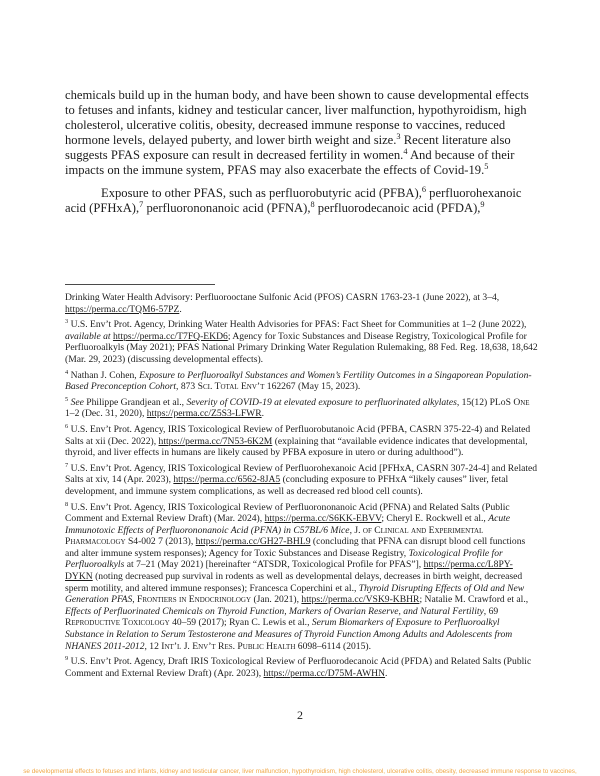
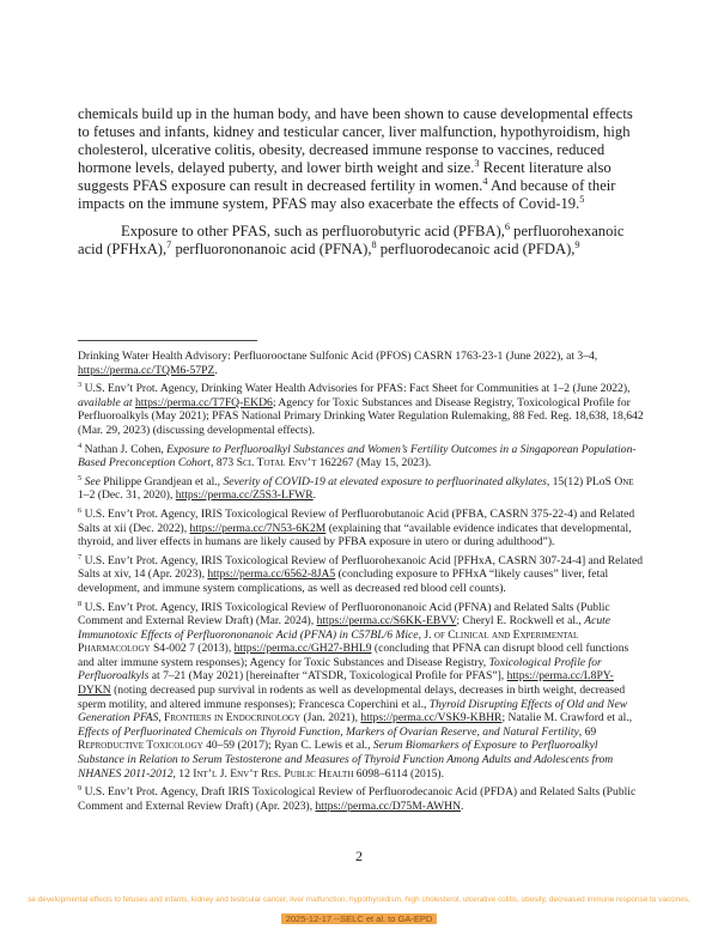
  chemicals build up in the human body, and have been shown to cause developmental effects to fetuses and infants, kidney and testicular cancer, liver malfunction, hypothyroidism, high cholesterol, ulcerative colitis, obesity, decreased immune response to vaccines, reduced hormone levels, delayed puberty, and lower birth weight and size.3 Recent literature also suggests PFAS exposure can result in decreased fertility in women.4 And because of their impacts on the immune system, PFAS may also exacerbate the effects of Covid-19.5
  Exposure to other PFAS, such as perfluorobutyric acid (PFBA),6 perfluorohexanoic acid (PFHxA),7 perfluorononanoic acid (PFNA),8 perfluorodecanoic acid (PFDA),9
  Drinking Water Health Advisory: Perfluorooctane Sulfonic Acid (PFOS) CASRN 1763-23-1 (June 2022), at 3–4, https://perma.cc/TQM6-57PZ.
  U.S. Env’t Prot. Agency, Drinking Water Health Advisories for PFAS: Fact Sheet for Communities at 1–2 (June 2022), available at https://perma.cc/T7FQ-EKD6; Agency for Toxic Substances and Disease Registry, Toxicological Profile for Perfluoroalkyls (May 2021); PFAS National Primary Drinking Water Regulation Rulemaking, 88 Fed. Reg. 18,638, 18,642 (Mar. 29, 2023) (discussing developmental effects).
  Nathan J. Cohen, Exposure to Perfluoroalkyl Substances and Women’s Fertility Outcomes in a Singaporean Population-Based Preconception Cohort, 873 Sci. Total Env’t 162267 (May 15, 2023).
  See Philippe Grandjean et al., Severity of COVID-19 at elevated exposure to perfluorinated alkylates, 15(12) PLoS One 1–2 (Dec. 31, 2020), https://perma.cc/Z5S3-LFWR.
  U.S. Env’t Prot. Agency, IRIS Toxicological Review of Perfluorobutanoic Acid (PFBA, CASRN 375-22-4) and Related Salts at xii (Dec. 2022), https://perma.cc/7N53-6K2M (explaining that “available evidence indicates that developmental, thyroid, and liver effects in humans are likely caused by PFBA exposure in utero or during adulthood”).
  U.S. Env’t Prot. Agency, IRIS Toxicological Review of Perfluorohexanoic Acid [PFHxA, CASRN 307-24-4] and Related Salts at xiv, 14 (Apr. 2023), https://perma.cc/6562-8JA5 (concluding exposure to PFHxA “likely causes” liver, fetal development, and immune system complications, as well as decreased red blood cell counts).
  U.S. Env’t Prot. Agency, IRIS Toxicological Review of Perfluorononanoic Acid (PFNA) and Related Salts (Public Comment and External Review Draft) (Mar. 2024), https://perma.cc/S6KK-EBVV; Cheryl E. Rockwell et al., Acute Immunotoxic Effects of Perfluorononanoic Acid (PFNA) in C57BL/6 Mice, J. of Clinical and Experimental Pharmacology S4-002 7 (2013), https://perma.cc/GH27-BHL9 (concluding that PFNA can disrupt blood cell functions and alter immune system responses); Agency for Toxic Substances and Disease Registry, Toxicological Profile for Perfluoroalkyls at 7–21 (May 2021) [hereinafter “ATSDR, Toxicological Profile for PFAS”], https://perma.cc/L8PY-DYKN (noting decreased pup survival in rodents as well as developmental delays, decreases in birth weight, decreased sperm motility, and altered immune responses); Francesca Coperchini et al., Thyroid Disrupting Effects of Old and New Generation PFAS, Frontiers in Endocrinology (Jan. 2021), https://perma.cc/VSK9-KBHR; Natalie M. Crawford et al., Effects of Perfluorinated Chemicals on Thyroid Function, Markers of Ovarian Reserve, and Natural Fertility, 69 Reproductive Toxicology 40–59 (2017); Ryan C. Lewis et al., Serum Biomarkers of Exposure to Perfluoroalkyl Substance in Relation to Serum Testosterone and Measures of Thyroid Function Among Adults and Adolescents from NHANES 2011-2012, 12 Int’l J. Env’t Res. Public Health 6098–6114 (2015).
  U.S. Env’t Prot. Agency, Draft IRIS Toxicological Review of Perfluorodecanoic Acid (PFDA) and Related Salts (Public Comment and External Review Draft) (Apr. 2023), https://perma.cc/D75M-AWHN.
  2
+ 2025-12-17 --SELC et al. to GA-EPD
